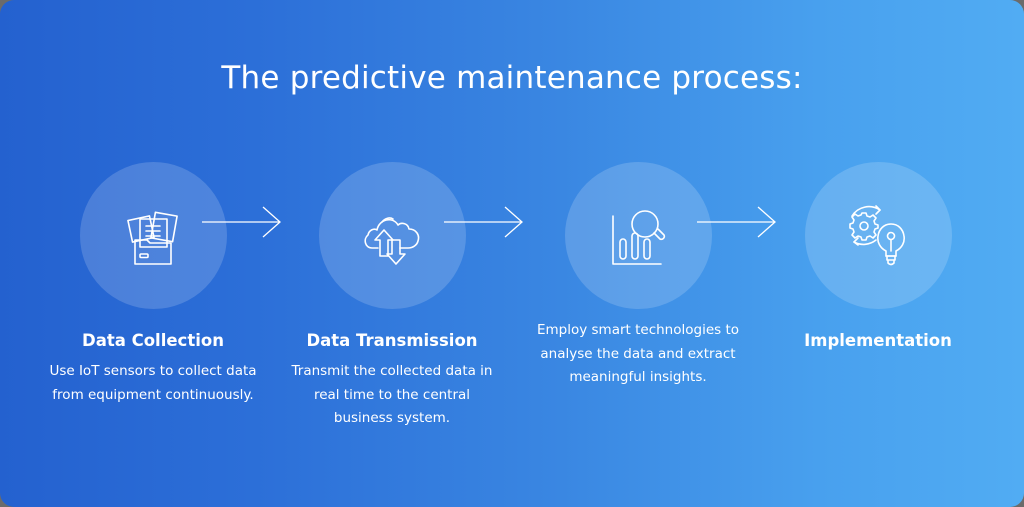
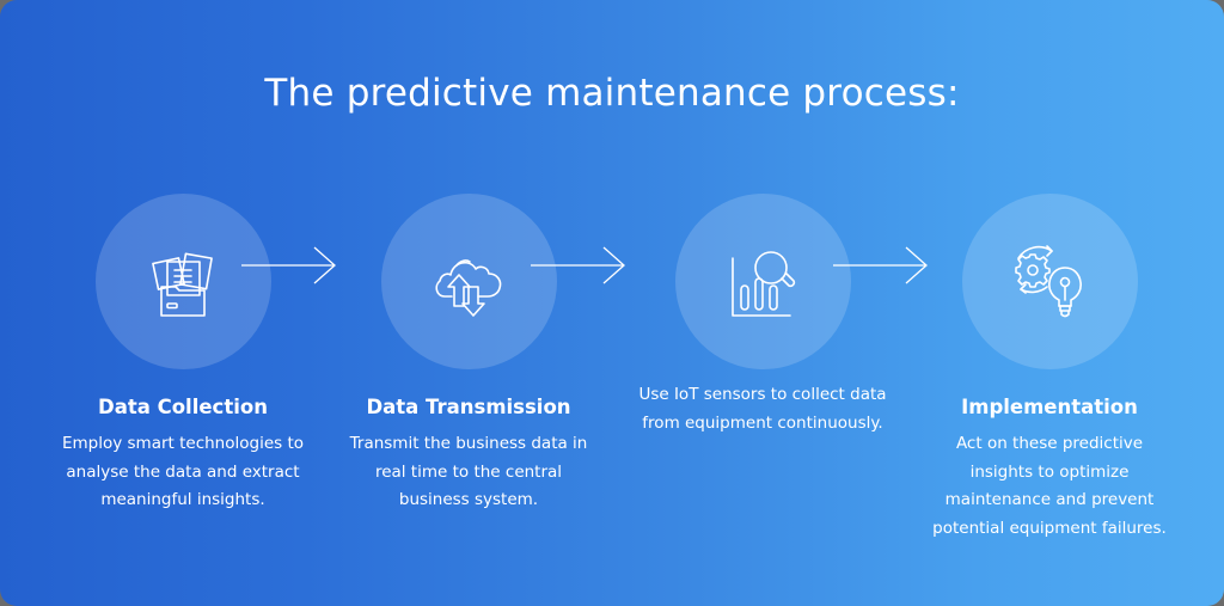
  The predictive maintenance process:
  Data Collection
- Use IoT sensors to collect data from equipment continuously.
+ Employ smart technologies to analyse the data and extract meaningful insights.
  Data Transmission
- Transmit the collected data in real time to the central business system.
+ Transmit the business data in real time to the central business system.
- Employ smart technologies to analyse the data and extract meaningful insights.
+ Use IoT sensors to collect data from equipment continuously.
  Implementation
+ Act on these predictive insights to optimize maintenance and prevent potential equipment failures.
